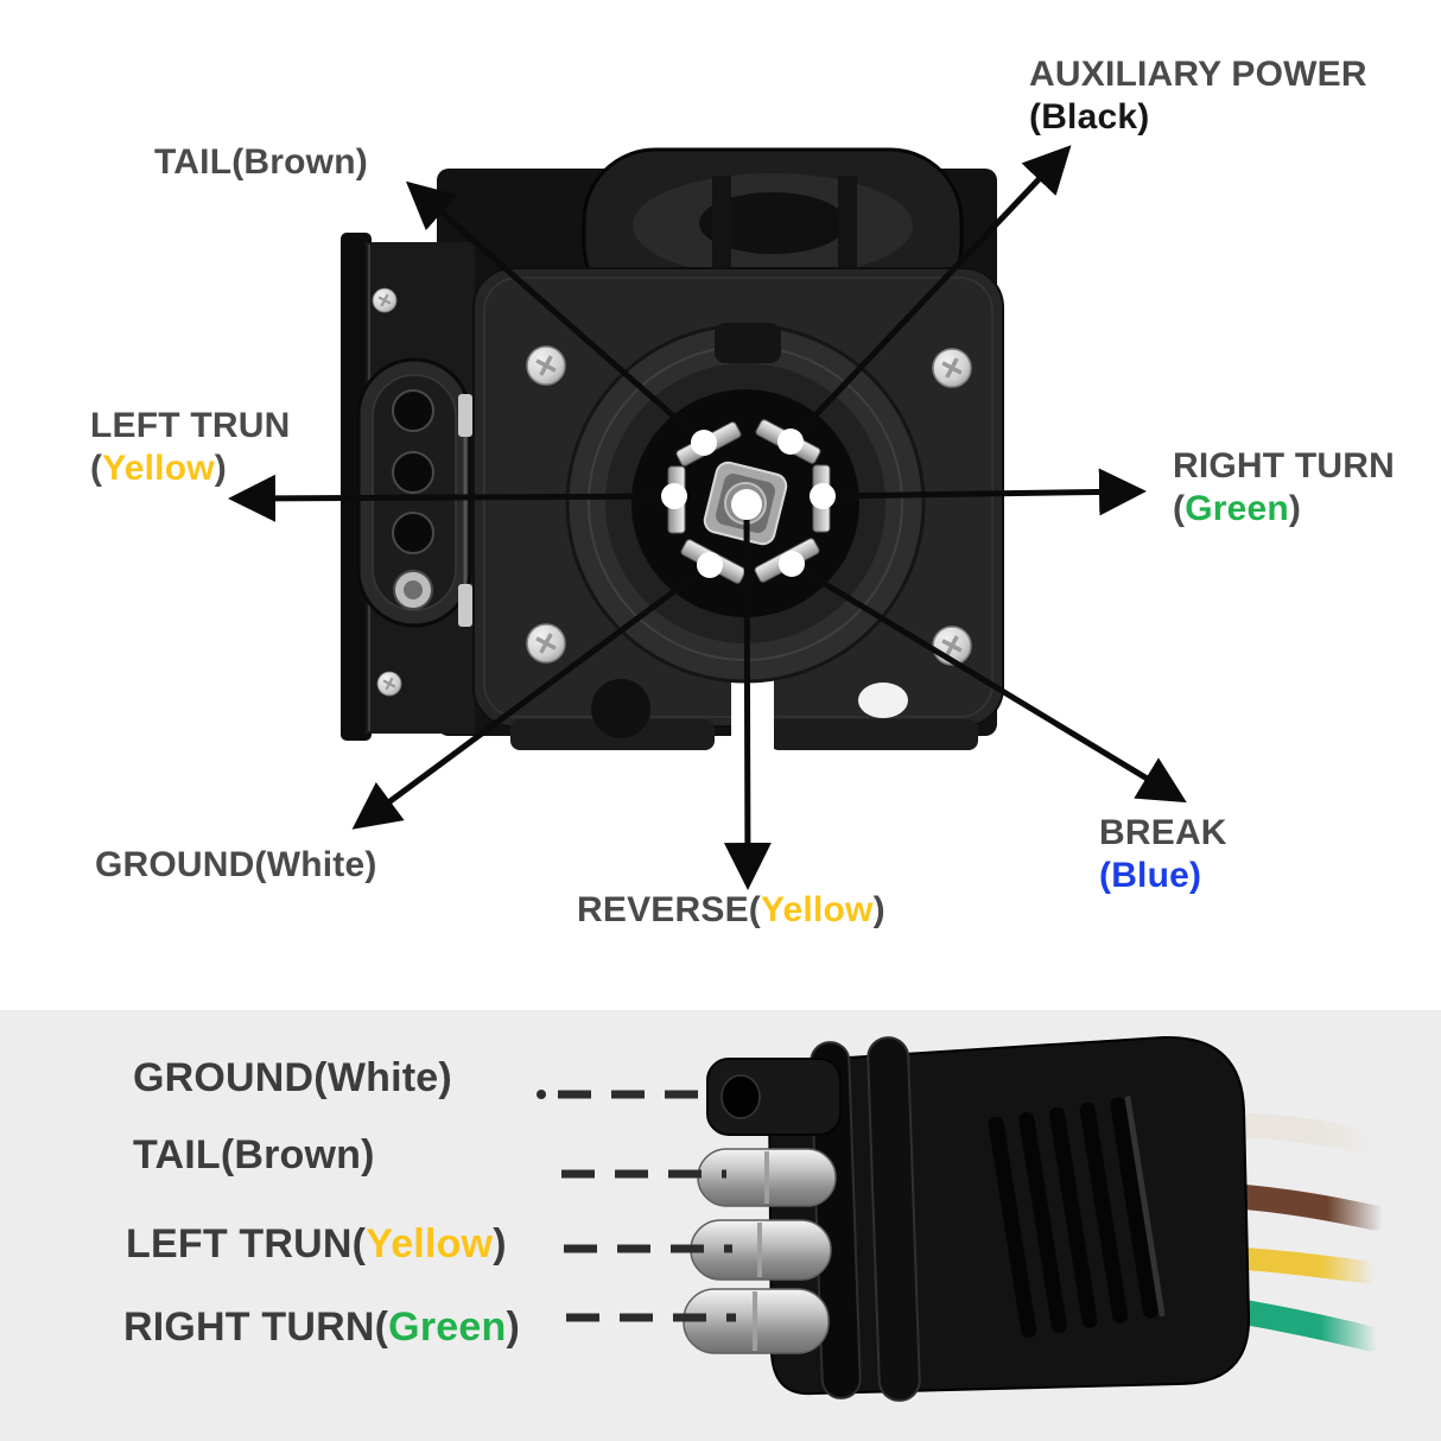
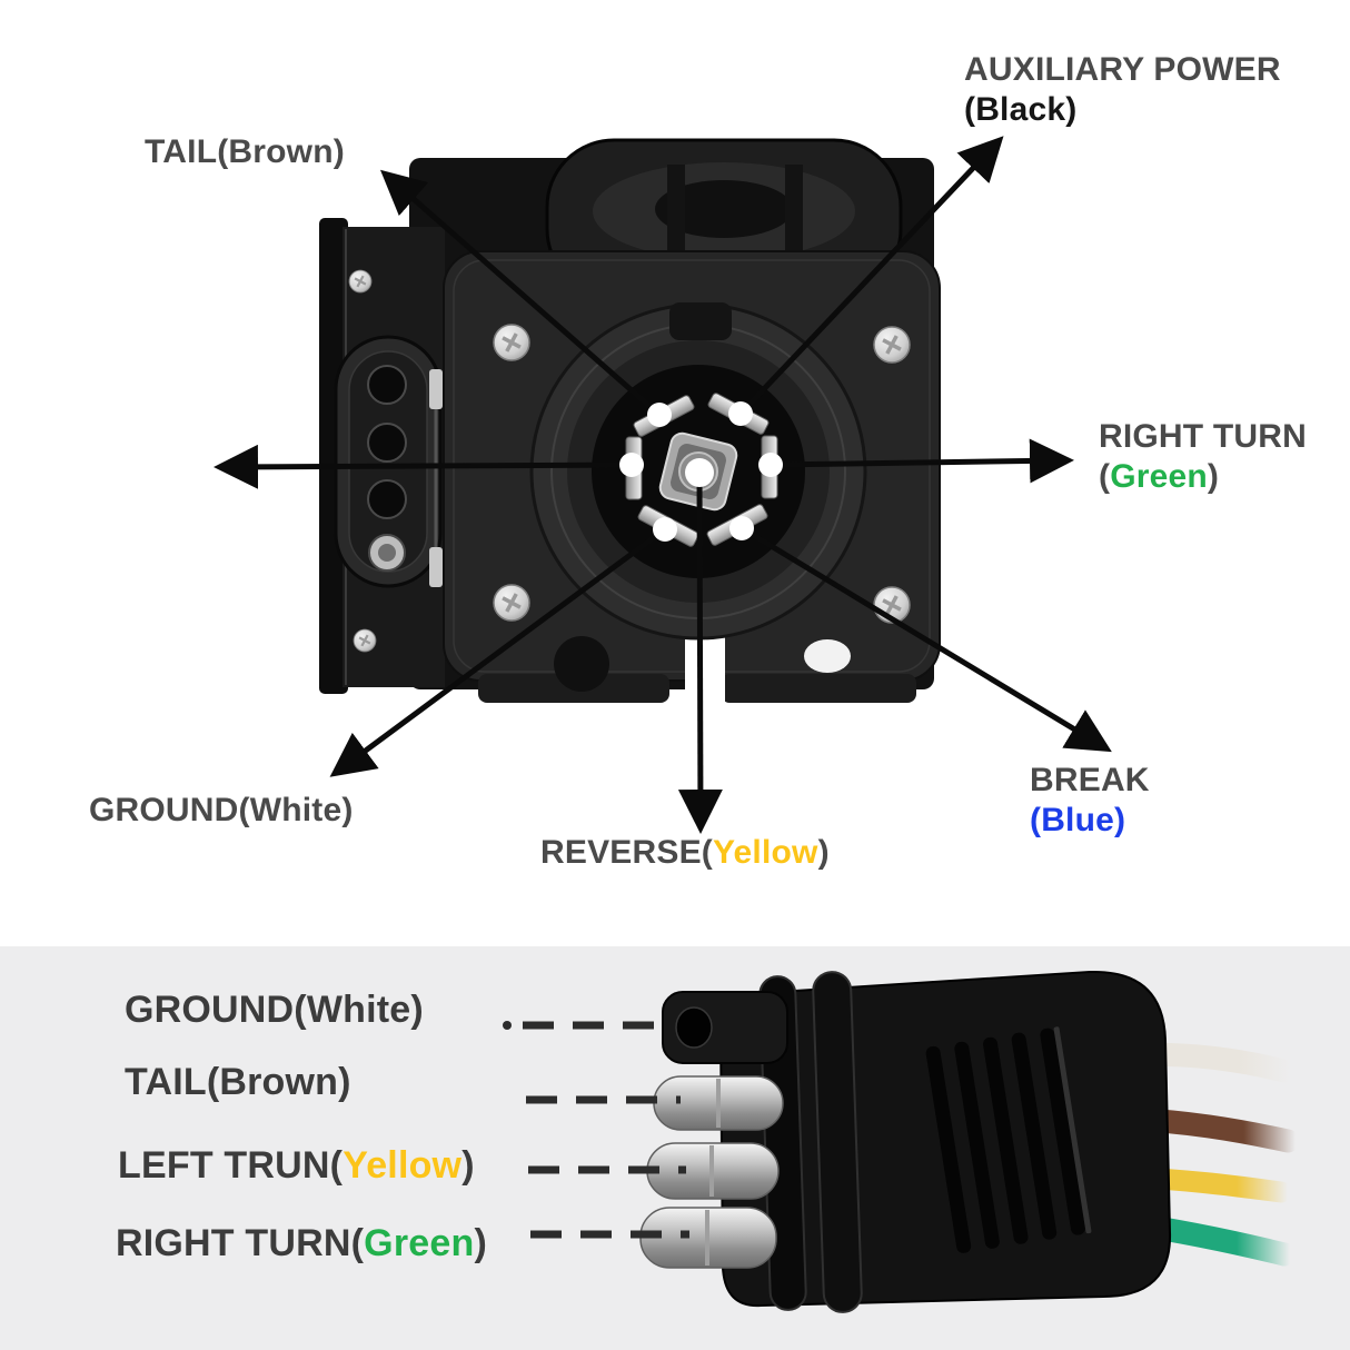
  TAIL(Brown)
  AUXILIARY POWER
  (Black)
- LEFT TRUN
- (Yellow)
  RIGHT TURN
  (Green)
  GROUND(White)
  REVERSE(Yellow)
  BREAK
  (Blue)
  GROUND(White)
  TAIL(Brown)
  LEFT TRUN(Yellow)
  RIGHT TURN(Green)
